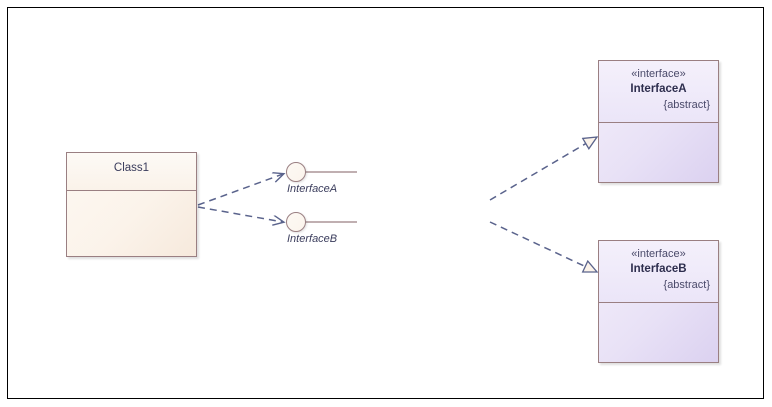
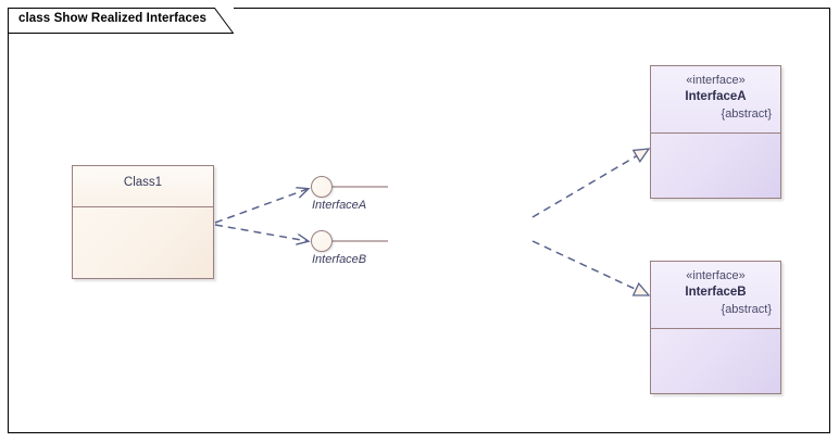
+ class Show Realized Interfaces
  Class1
  «interface»
  InterfaceA
  {abstract}
  «interface»
  InterfaceB
  {abstract}
  InterfaceA
  InterfaceB
